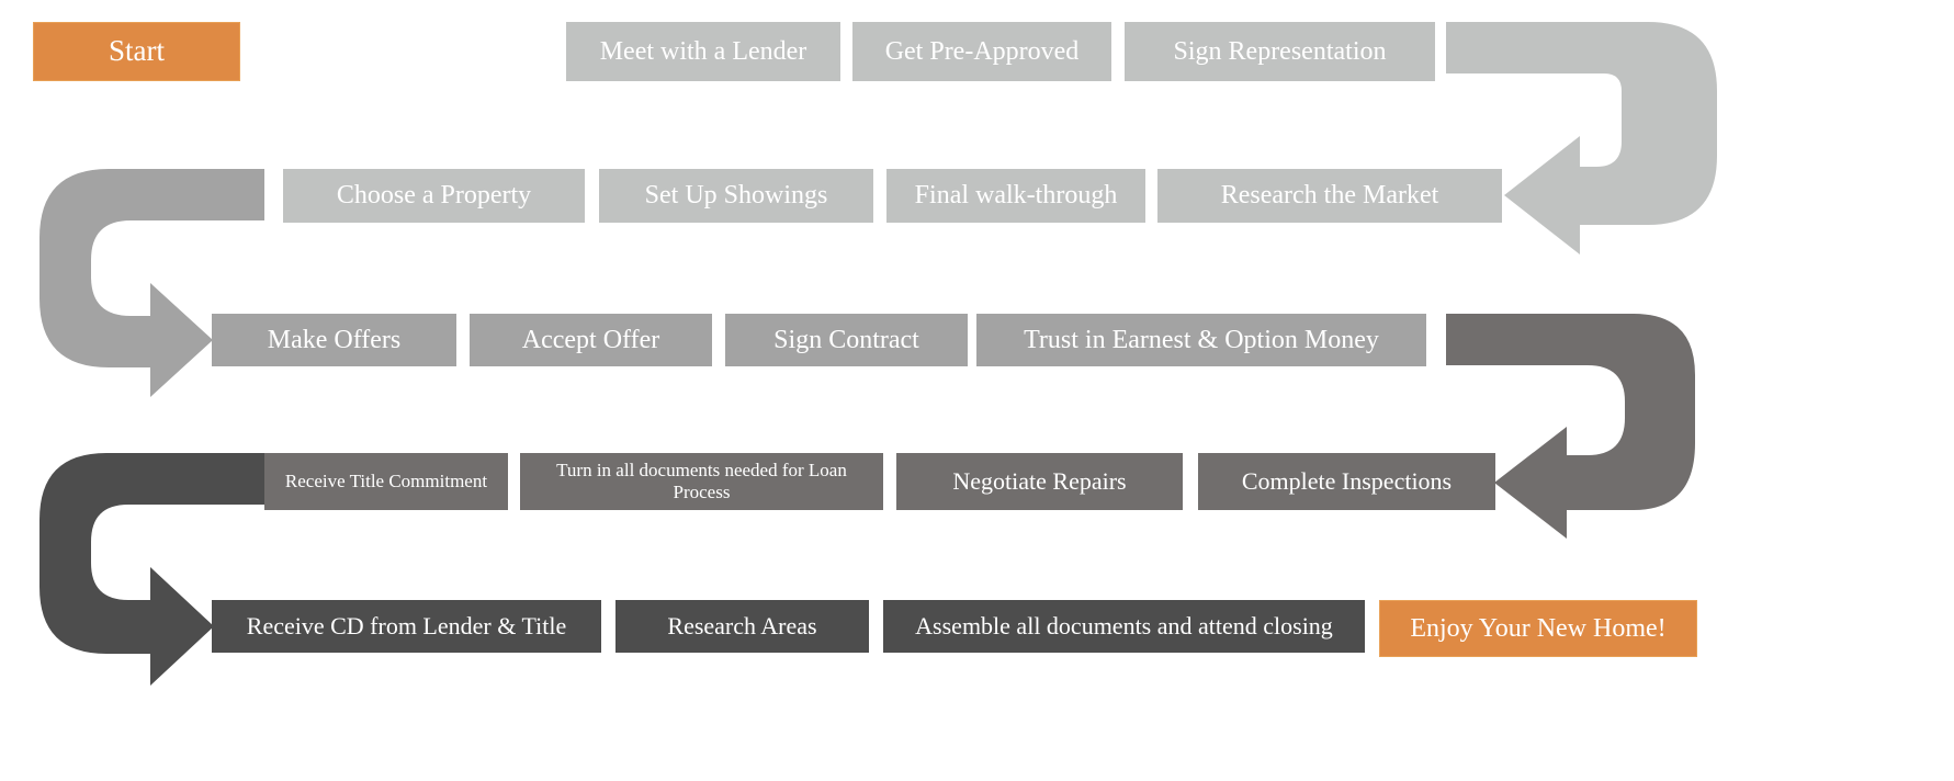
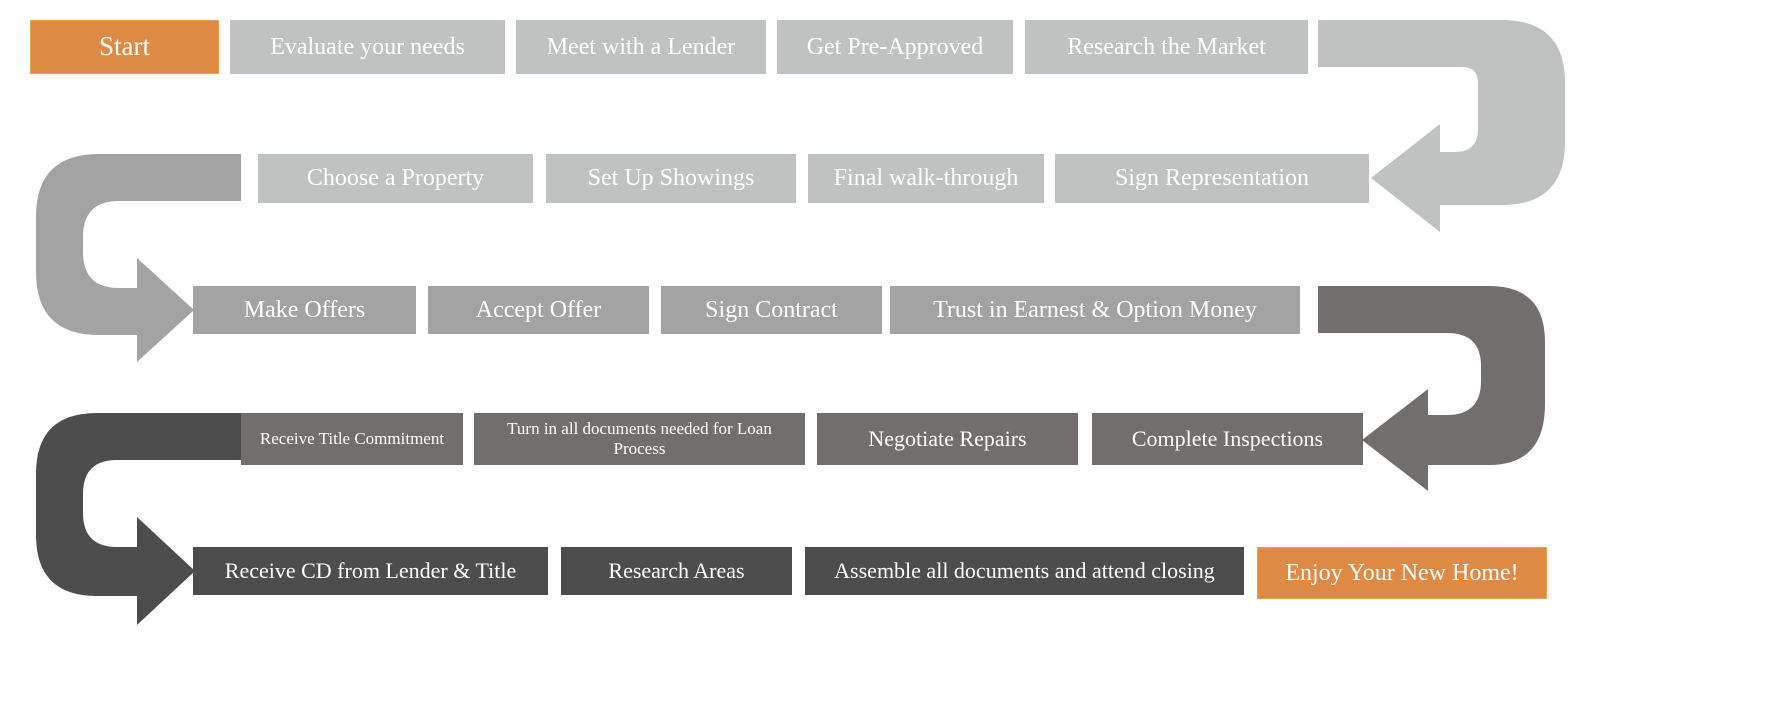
  Start
+ Evaluate your needs
  Meet with a Lender
  Get Pre-Approved
- Sign Representation
+ Research the Market
  Choose a Property
  Set Up Showings
  Final walk-through
- Research the Market
+ Sign Representation
  Make Offers
  Accept Offer
  Sign Contract
  Trust in Earnest & Option Money
  Receive Title Commitment
  Turn in all documents needed for Loan Process
  Negotiate Repairs
  Complete Inspections
  Receive CD from Lender & Title
  Research Areas
  Assemble all documents and attend closing
  Enjoy Your New Home!
